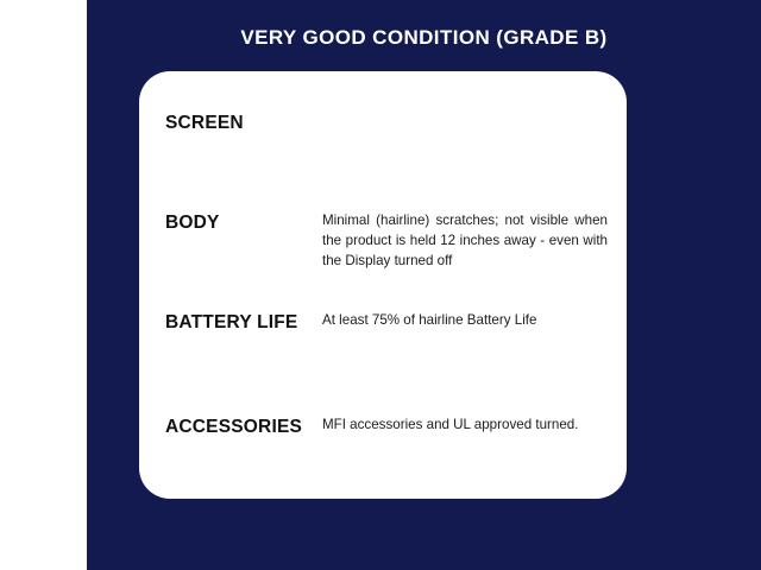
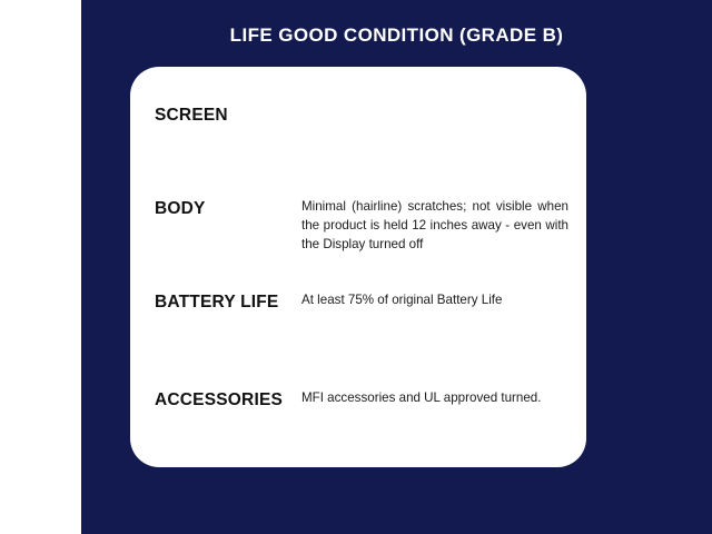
- VERY GOOD CONDITION (GRADE B)
+ LIFE GOOD CONDITION (GRADE B)
  SCREEN
  BODY
  Minimal (hairline) scratches; not visible when the product is held 12 inches away - even with the Display turned off
  BATTERY LIFE
- At least 75% of hairline Battery Life
+ At least 75% of original Battery Life
  ACCESSORIES
  MFI accessories and UL approved turned.
